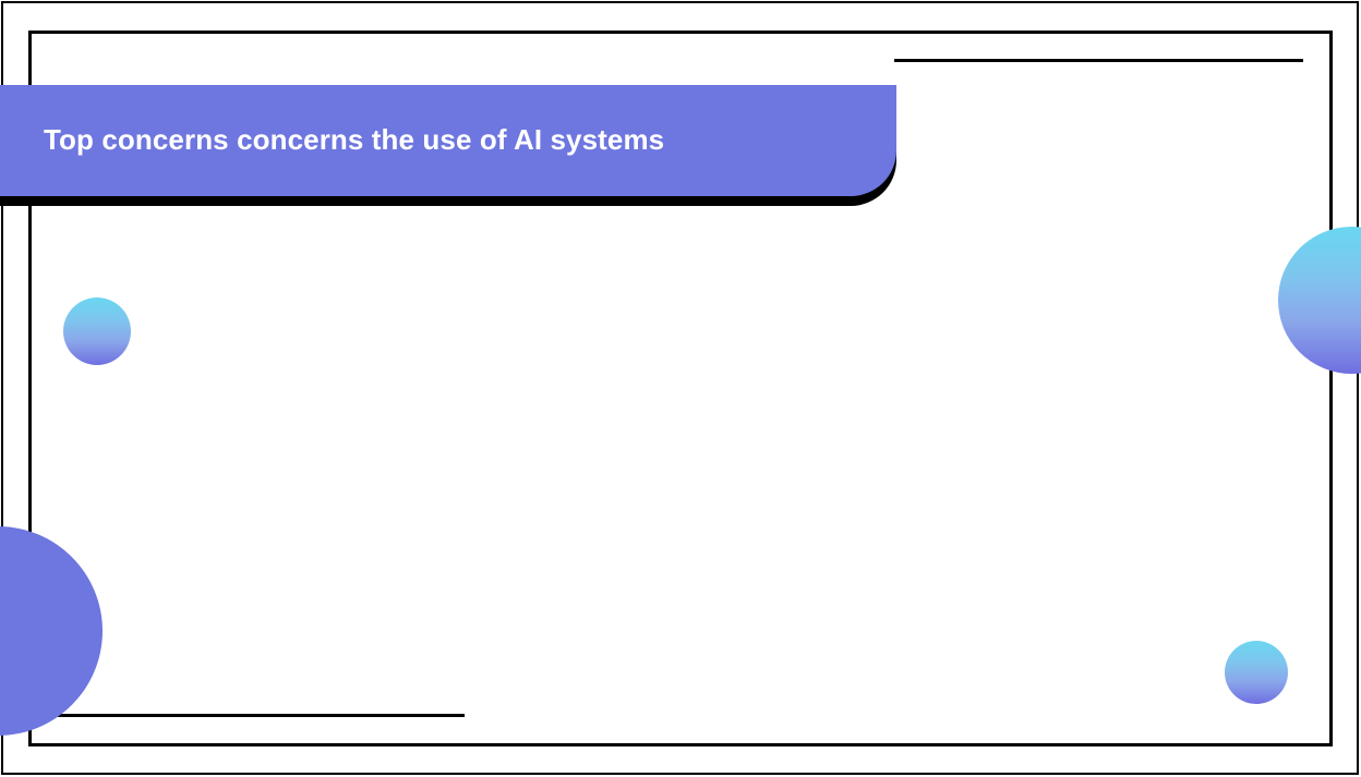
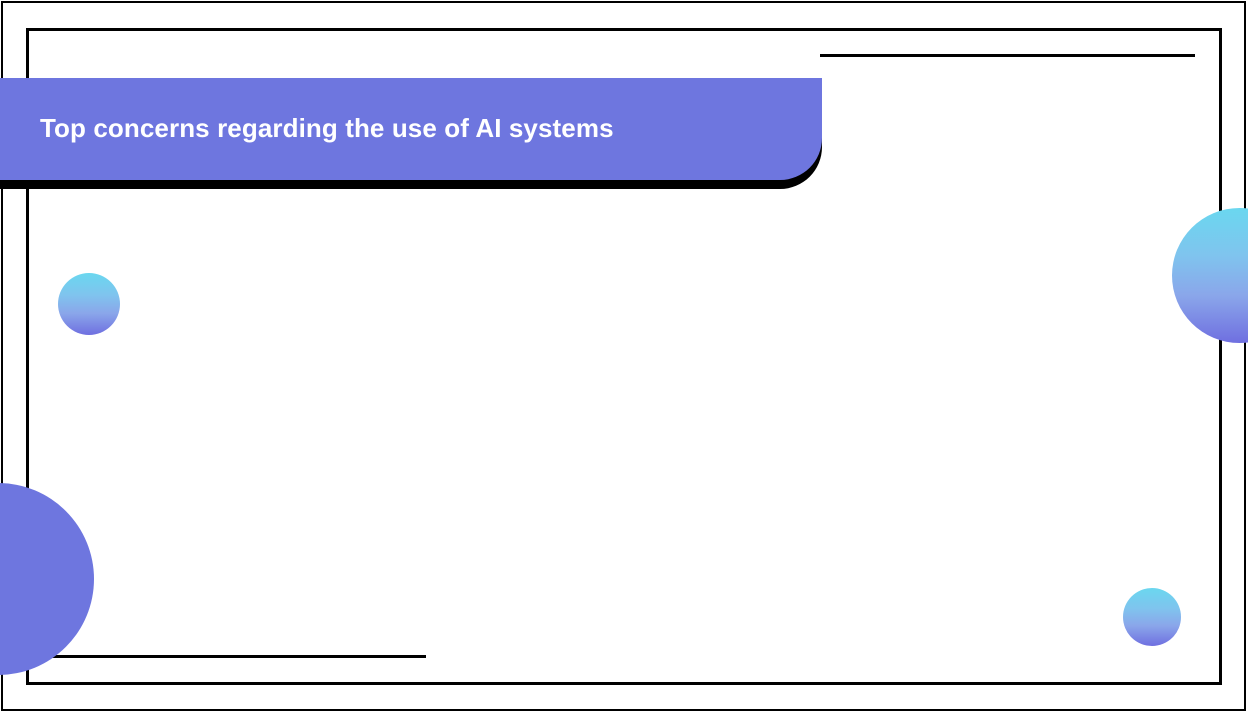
- Top concerns concerns the use of AI systems
+ Top concerns regarding the use of AI systems
